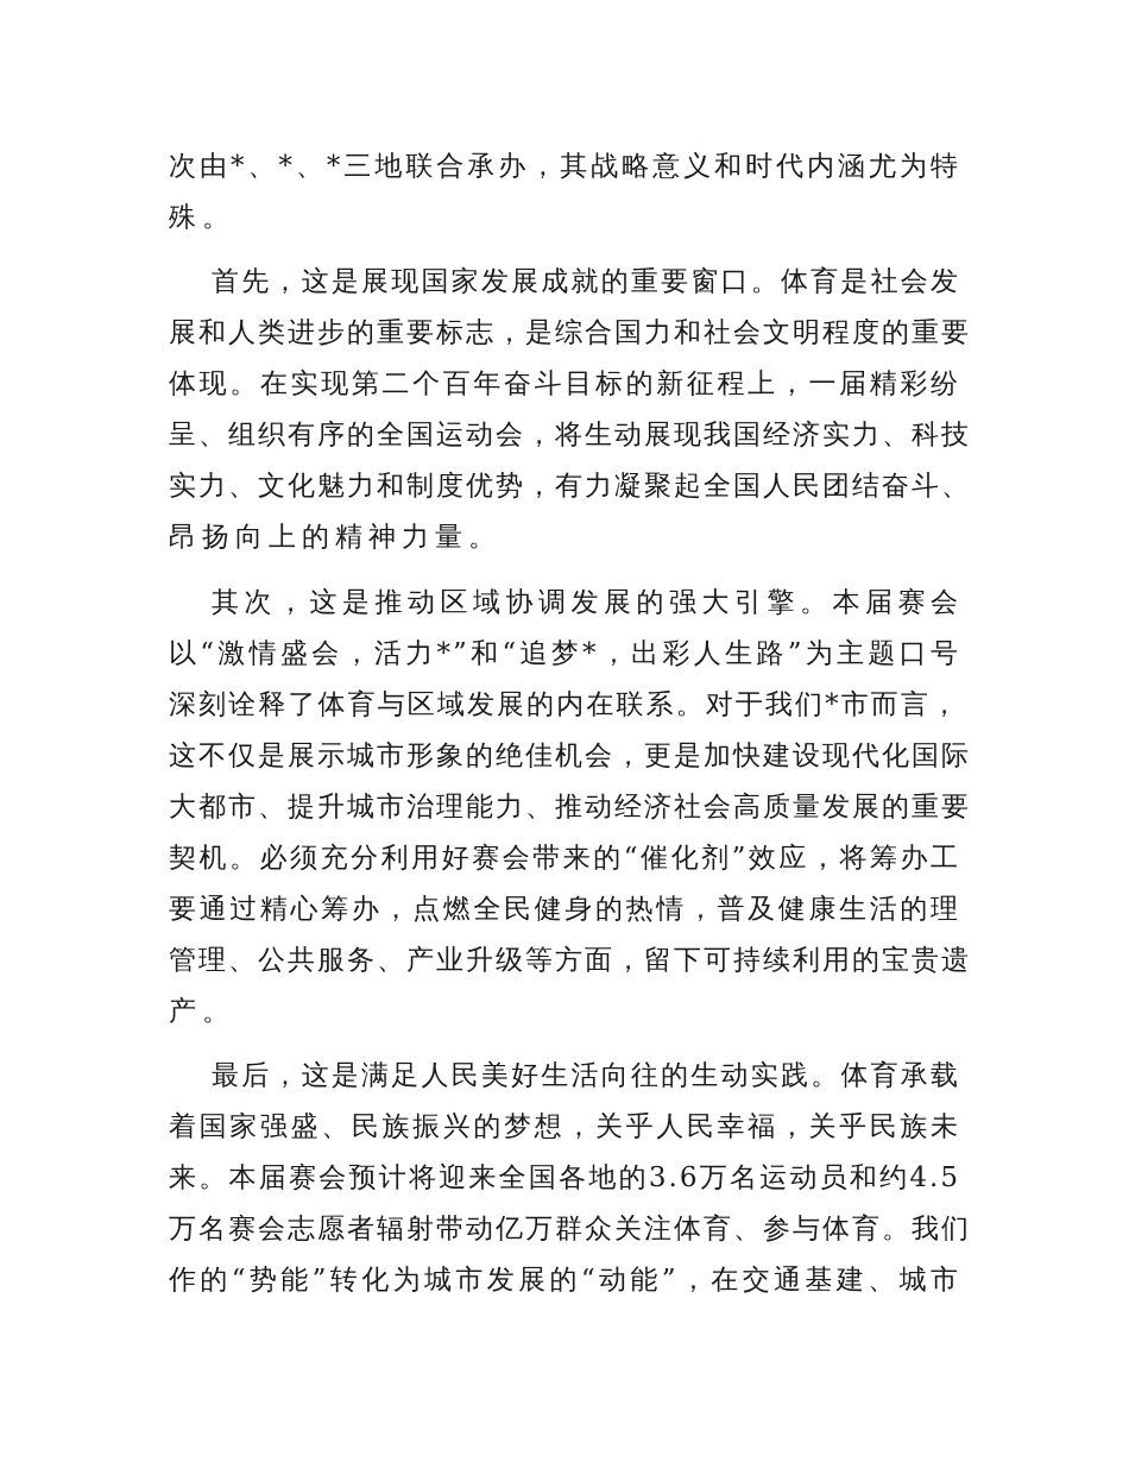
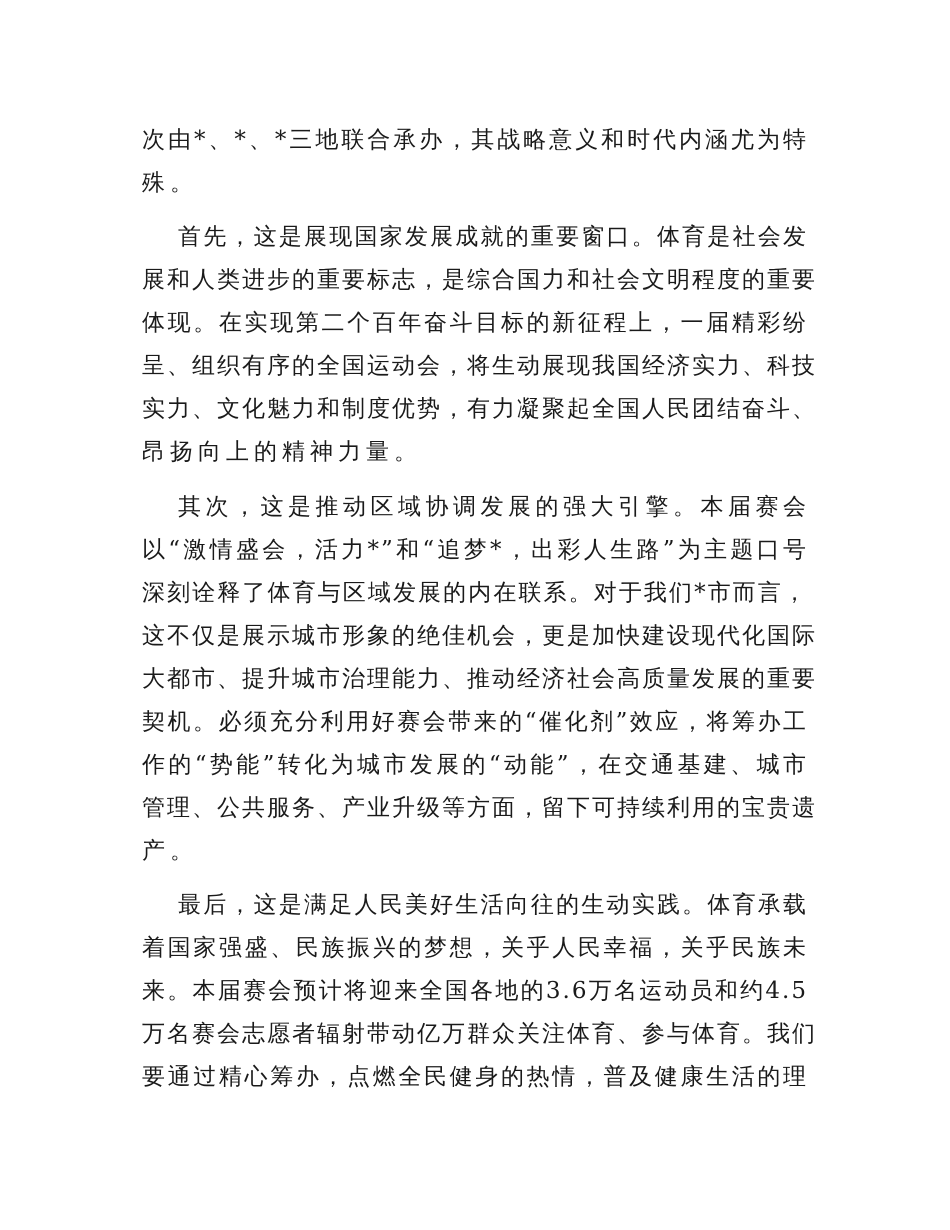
  次由*、*、*三地联合承办，其战略意义和时代内涵尤为特
  殊。
  首先，这是展现国家发展成就的重要窗口。体育是社会发
  展和人类进步的重要标志，是综合国力和社会文明程度的重要
  体现。在实现第二个百年奋斗目标的新征程上，一届精彩纷
  呈、组织有序的全国运动会，将生动展现我国经济实力、科技
  实力、文化魅力和制度优势，有力凝聚起全国人民团结奋斗、
  昂扬向上的精神力量。
  其次，这是推动区域协调发展的强大引擎。本届赛会
  以“激情盛会，活力*”和“追梦*，出彩人生路”为主题口号
  深刻诠释了体育与区域发展的内在联系。对于我们*市而言，
  这不仅是展示城市形象的绝佳机会，更是加快建设现代化国际
  大都市、提升城市治理能力、推动经济社会高质量发展的重要
  契机。必须充分利用好赛会带来的“催化剂”效应，将筹办工
- 要通过精心筹办，点燃全民健身的热情，普及健康生活的理
+ 作的“势能”转化为城市发展的“动能”，在交通基建、城市
  管理、公共服务、产业升级等方面，留下可持续利用的宝贵遗
  产。
  最后，这是满足人民美好生活向往的生动实践。体育承载
  着国家强盛、民族振兴的梦想，关乎人民幸福，关乎民族未
  来。本届赛会预计将迎来全国各地的3.6万名运动员和约4.5
  万名赛会志愿者辐射带动亿万群众关注体育、参与体育。我们
- 作的“势能”转化为城市发展的“动能”，在交通基建、城市
+ 要通过精心筹办，点燃全民健身的热情，普及健康生活的理
